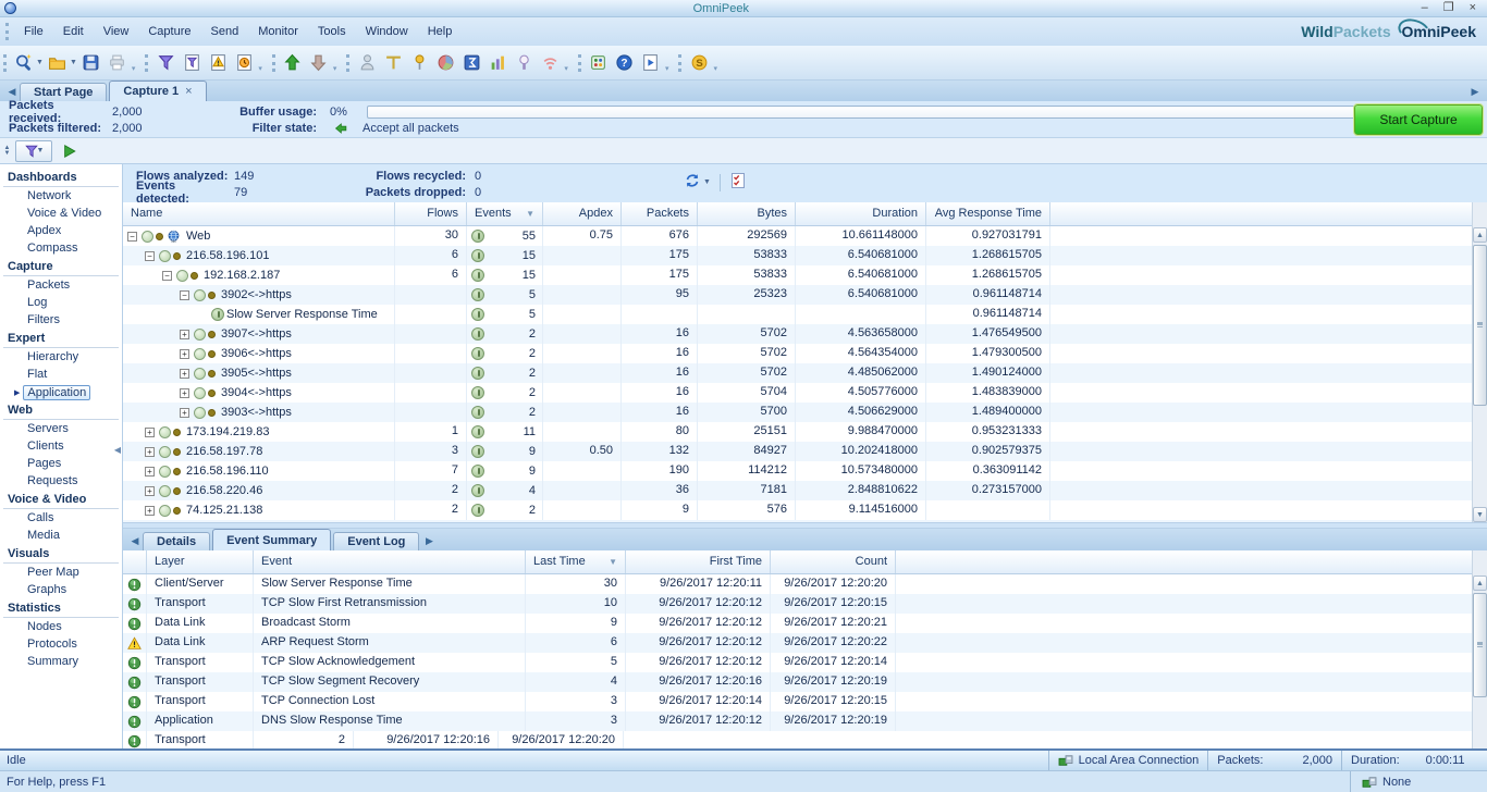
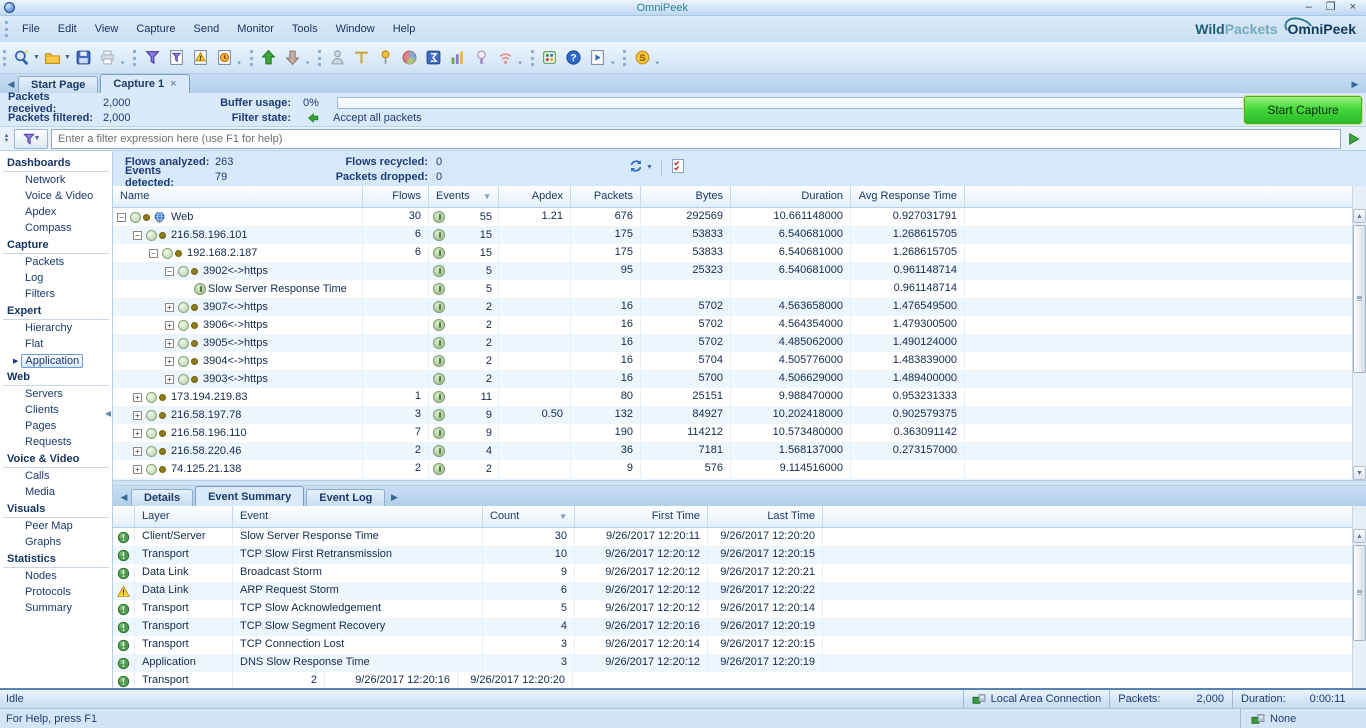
  OmniPeek
  –
  ❐
  ×
  File Edit View Capture Send Monitor Tools Window Help
  WildPackets OmniPeek
  ?
  S
  ◀
  Start Page
  Capture 1
  ×
  ▶
  Packets received:
  2,000
  Buffer usage:
  0%
  Packets filtered:
  2,000
  Filter state:
  Accept all packets
  Start Capture
+ Enter a filter expression here (use F1 for help)
  Dashboards
  Network
  Voice & Video
  Apdex
  Compass
  Capture
  Packets
  Log
  Filters
  Expert
  Hierarchy
  Flat
  Application
  Web
  Servers
  Clients
  Pages
  Requests
  Voice & Video
  Calls
  Media
  Visuals
  Peer Map
  Graphs
  Statistics
  Nodes
  Protocols
  Summary
  ◀
  Flows analyzed:
- 149
+ 263
  Flows recycled:
  0
  Events detected:
  79
  Packets dropped:
  0
  Name
  Flows
  Events
  ▼
  Apdex
  Packets
  Bytes
  Duration
  Avg Response Time
  −
  Web
  30
  55
- 0.75
+ 1.21
  676
  292569
  10.661148000
  0.927031791
  −
  216.58.196.101
  6
  15
  175
  53833
  6.540681000
  1.268615705
  −
  192.168.2.187
  6
  15
  175
  53833
  6.540681000
  1.268615705
  −
  3902<->https
  5
  95
  25323
  6.540681000
  0.961148714
  Slow Server Response Time
  5
  0.961148714
  +
  3907<->https
  2
  16
  5702
  4.563658000
  1.476549500
  +
  3906<->https
  2
  16
  5702
  4.564354000
  1.479300500
  +
  3905<->https
  2
  16
  5702
  4.485062000
  1.490124000
  +
  3904<->https
  2
  16
  5704
  4.505776000
  1.483839000
  +
  3903<->https
  2
  16
  5700
  4.506629000
  1.489400000
  +
  173.194.219.83
  1
  11
  80
  25151
  9.988470000
  0.953231333
  +
  216.58.197.78
  3
  9
  0.50
  132
  84927
  10.202418000
  0.902579375
  +
  216.58.196.110
  7
  9
  190
  114212
  10.573480000
  0.363091142
  +
  216.58.220.46
  2
  4
  36
  7181
- 2.848810622
+ 1.568137000
  0.273157000
  +
  74.125.21.138
  2
  2
  9
  576
  9.114516000
  ◀
  Details
  Event Summary
  Event Log
  ▶
  Layer
  Event
- Last Time
+ Count
  ▼
  First Time
- Count
+ Last Time
  Client/Server
  Slow Server Response Time
  30
  9/26/2017 12:20:11
  9/26/2017 12:20:20
  Transport
  TCP Slow First Retransmission
  10
  9/26/2017 12:20:12
  9/26/2017 12:20:15
  Data Link
  Broadcast Storm
  9
  9/26/2017 12:20:12
  9/26/2017 12:20:21
  Data Link
  ARP Request Storm
  6
  9/26/2017 12:20:12
  9/26/2017 12:20:22
  Transport
  TCP Slow Acknowledgement
  5
  9/26/2017 12:20:12
  9/26/2017 12:20:14
  Transport
  TCP Slow Segment Recovery
  4
  9/26/2017 12:20:16
  9/26/2017 12:20:19
  Transport
  TCP Connection Lost
  3
  9/26/2017 12:20:14
  9/26/2017 12:20:15
  Application
  DNS Slow Response Time
  3
  9/26/2017 12:20:12
  9/26/2017 12:20:19
  Transport
  2
  9/26/2017 12:20:16
  9/26/2017 12:20:20
  Idle
  Local Area Connection
  Packets:
  2,000
  Duration:
  0:00:11
  For Help, press F1
  None
